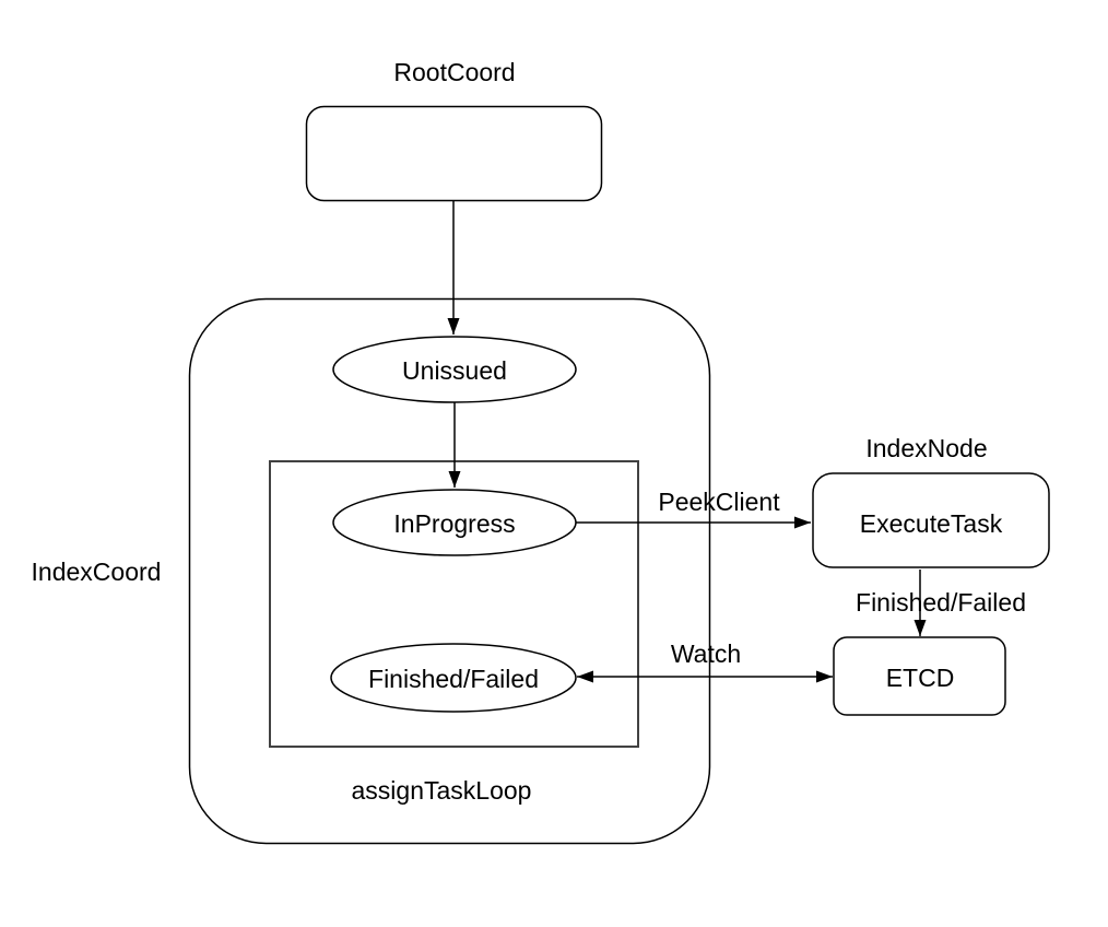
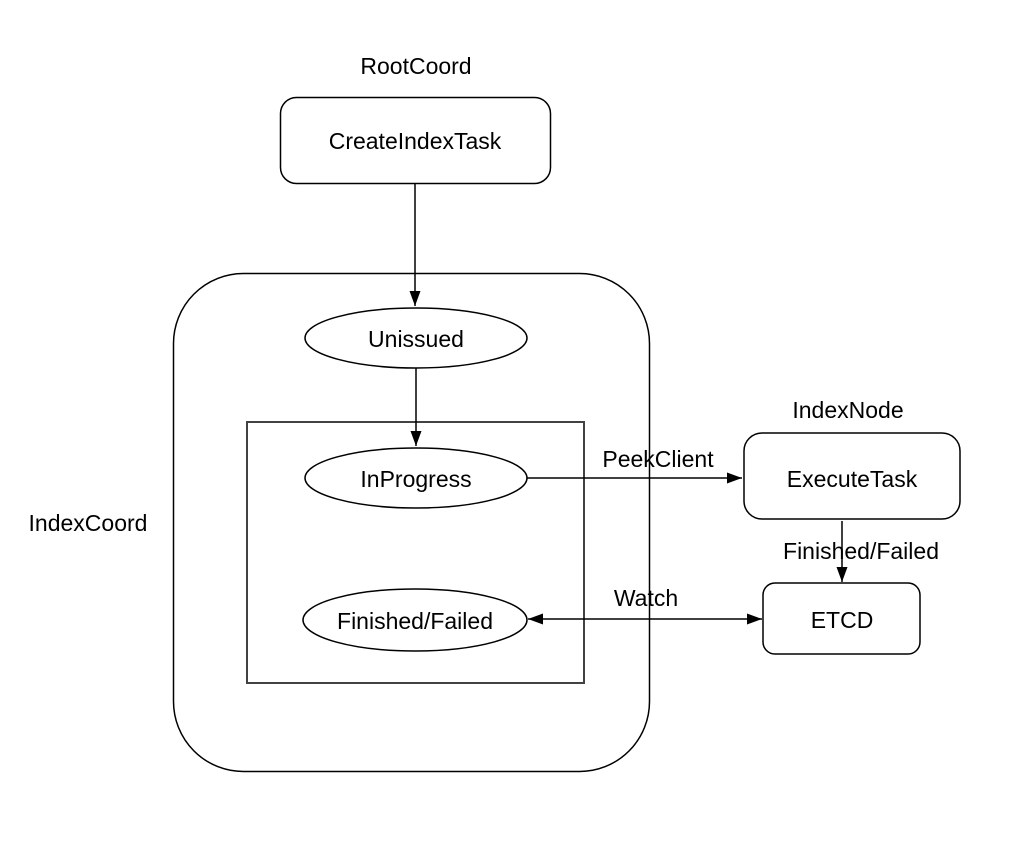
  RootCoord
+ CreateIndexTask
  Unissued
  InProgress
  Finished/Failed
  ExecuteTask
  ETCD
  IndexNode
  IndexCoord
- assignTaskLoop
  PeekClient
  Finished/Failed
  Watch
